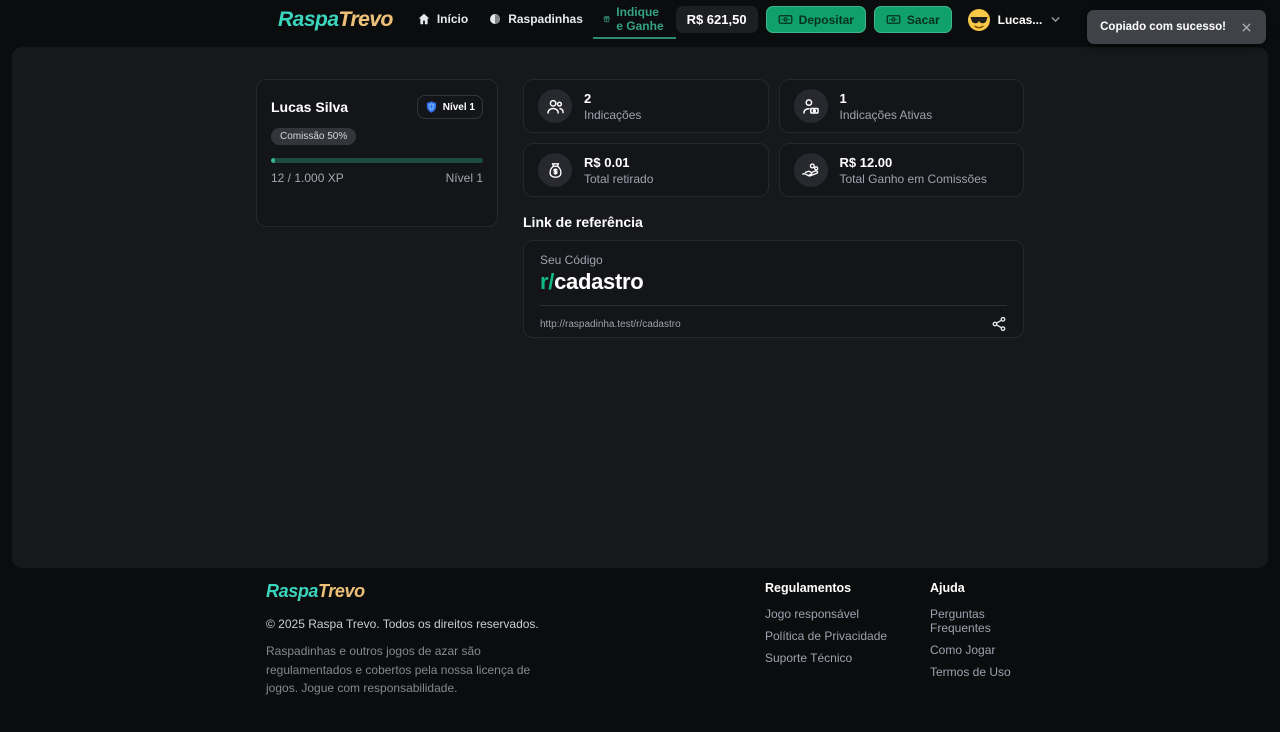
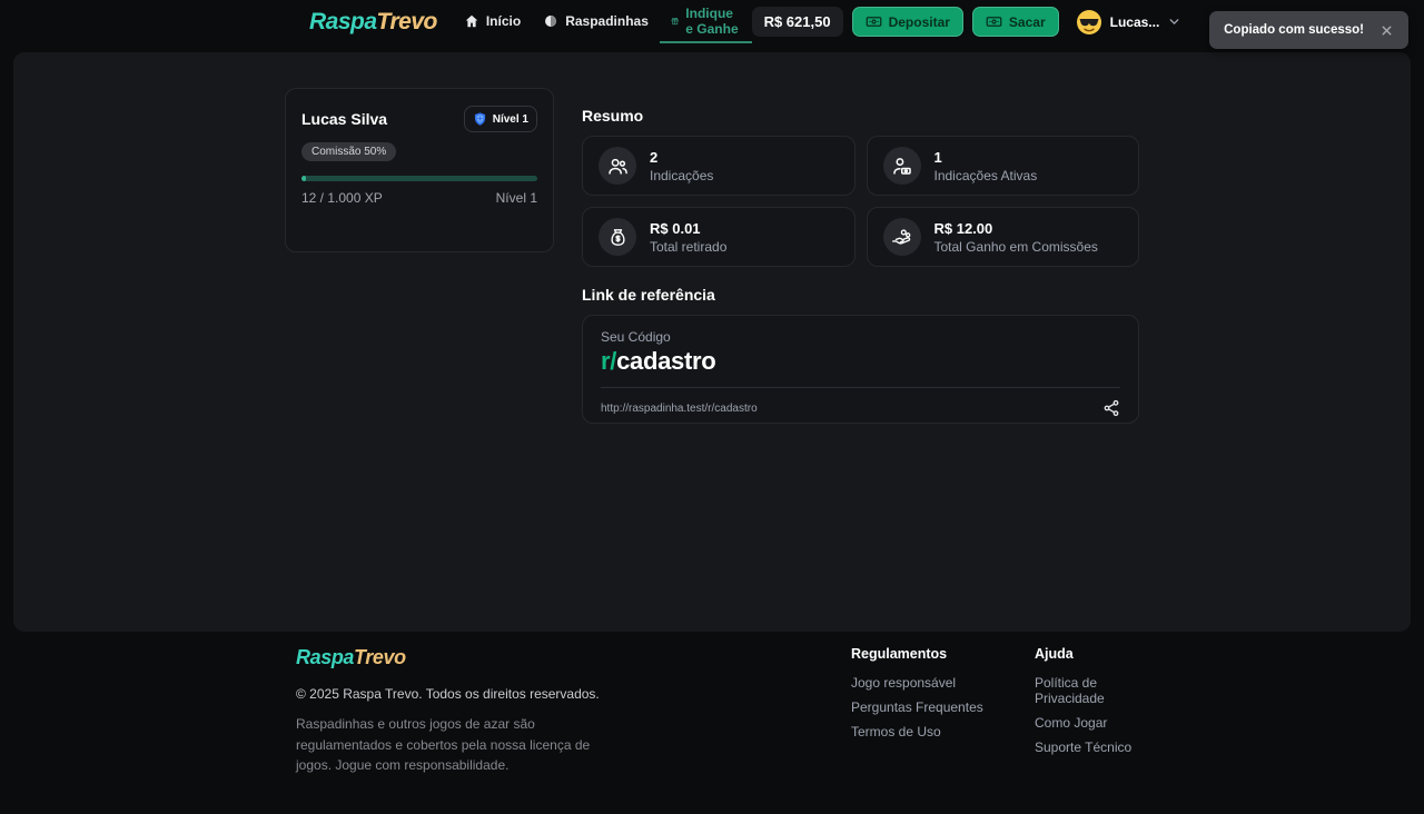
  Raspa
  Trevo
  Início
  Raspadinhas
  Indique e Ganhe
  R$ 621,50
  Depositar
  Sacar
  Lucas...
  Copiado com sucesso!
  Lucas Silva
  Nível 1
  Comissão 50%
  12 / 1.000 XP
  Nível 1
+ Resumo
  2
  Indicações
  1
  Indicações Ativas
  R$ 0.01
  Total retirado
  R$ 12.00
  Total Ganho em Comissões
  Link de referência
  Seu Código
  r/cadastro
  http://raspadinha.test/r/cadastro
  RaspaTrevo
  © 2025 Raspa Trevo. Todos os direitos reservados.
  Raspadinhas e outros jogos de azar são regulamentados e cobertos pela nossa licença de jogos. Jogue com responsabilidade.
  Regulamentos
  Jogo responsável
- Política de Privacidade
+ Perguntas Frequentes
- Suporte Técnico
+ Termos de Uso
  Ajuda
- Perguntas Frequentes
+ Política de Privacidade
  Como Jogar
- Termos de Uso
+ Suporte Técnico
